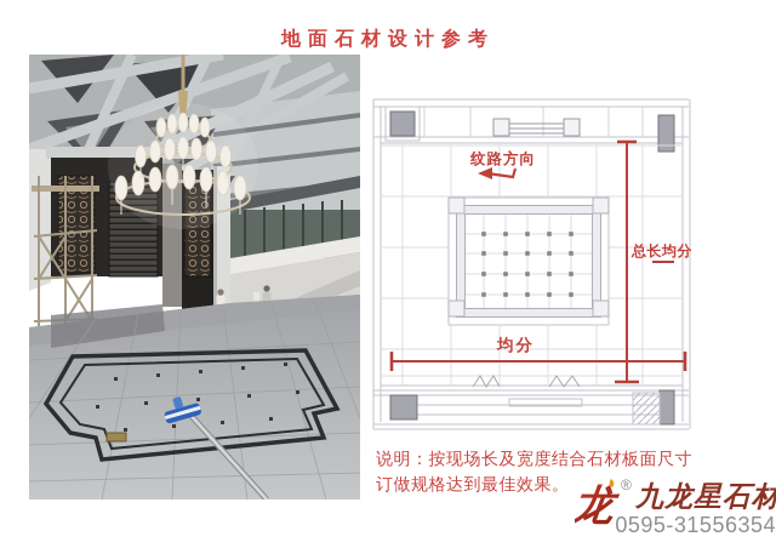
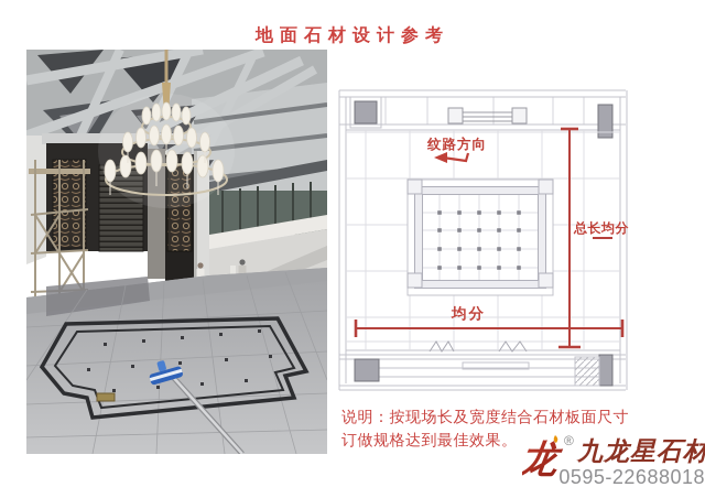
  地面石材设计参考
  纹路方向
  总长均分
  均分
  说明：按现场长及宽度结合石材板面尺寸
  订做规格达到最佳效果。
  ®
  九龙星石材
- 0595-31556354
+ 0595-22688018
